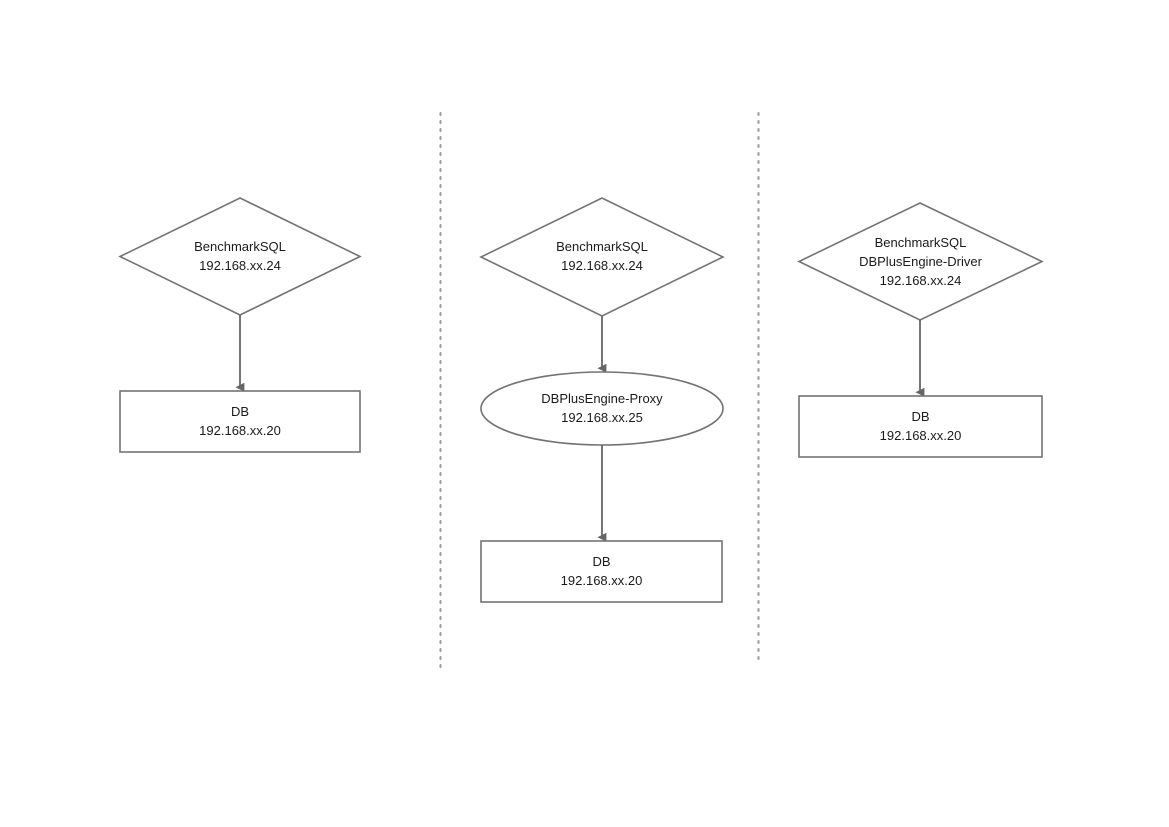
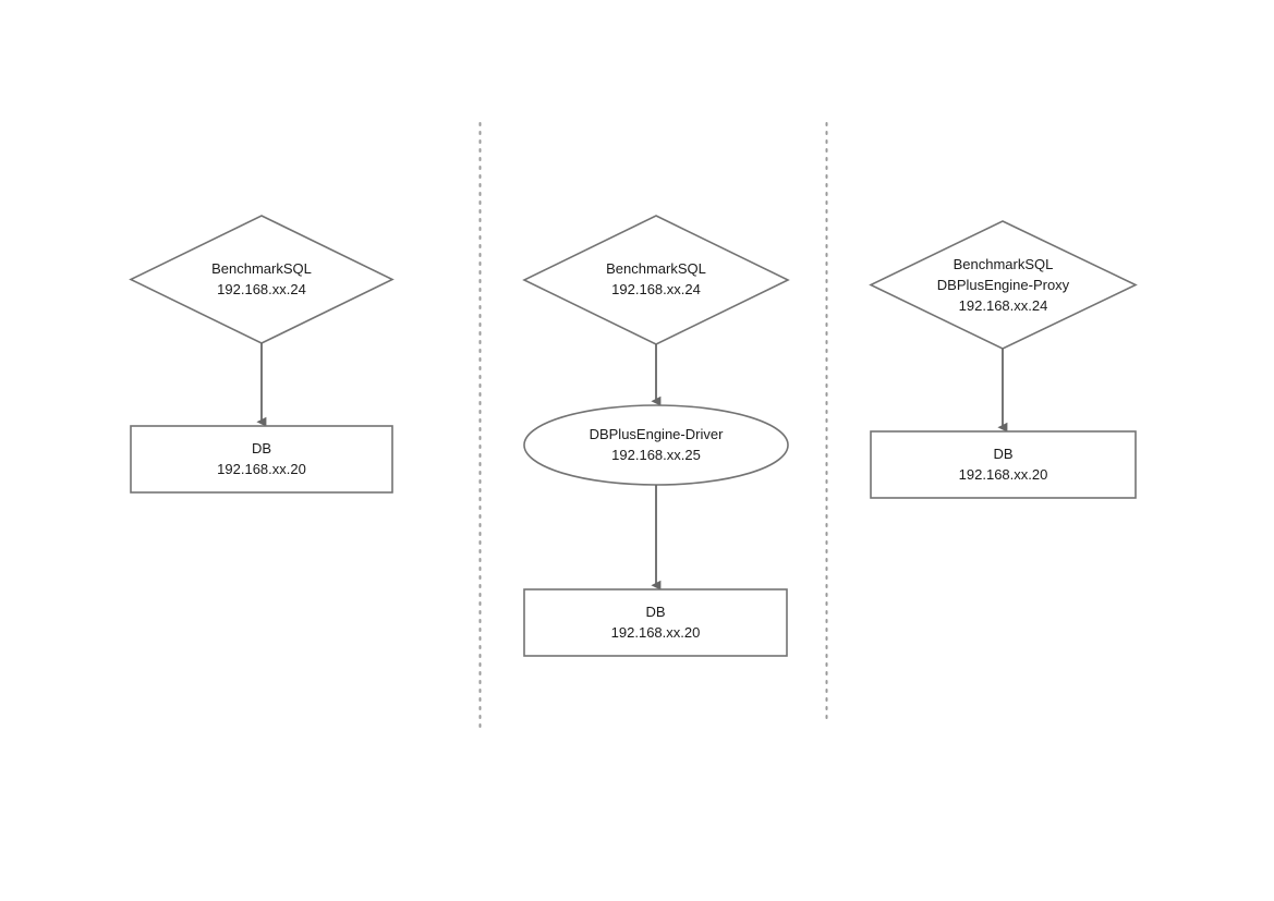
  BenchmarkSQL
  192.168.xx.24
  DB
  192.168.xx.20
  BenchmarkSQL
  192.168.xx.24
- DBPlusEngine-Proxy
+ DBPlusEngine-Driver
  192.168.xx.25
  DB
  192.168.xx.20
  BenchmarkSQL
- DBPlusEngine-Driver
+ DBPlusEngine-Proxy
  192.168.xx.24
  DB
  192.168.xx.20
